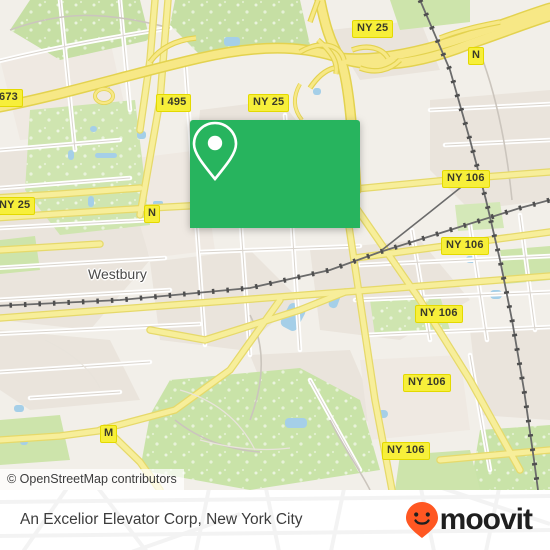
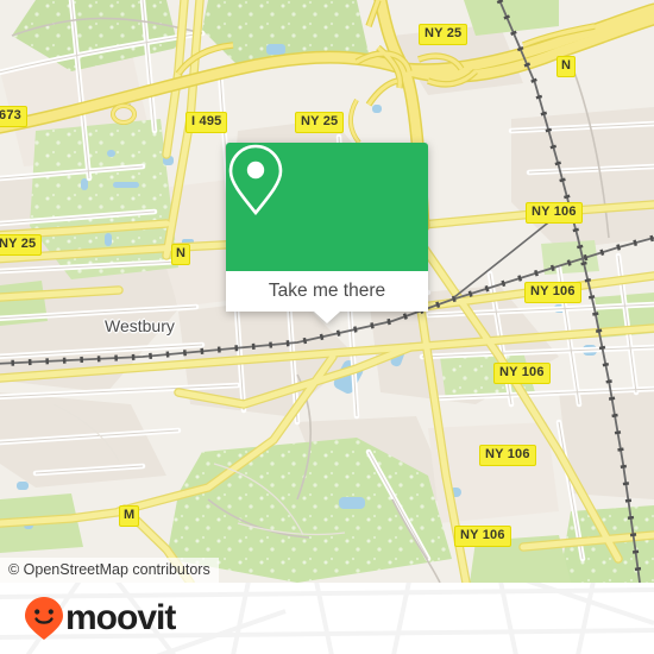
  NY 25
  N
  673
  I 495
  NY 25
  NY 106
  NY 25
  N
  NY 106
  NY 106
  NY 106
  NY 106
  M
  Westbury
+ Take me there
  © OpenStreetMap contributors
- An Excelior Elevator Corp, New York City
  moovit
